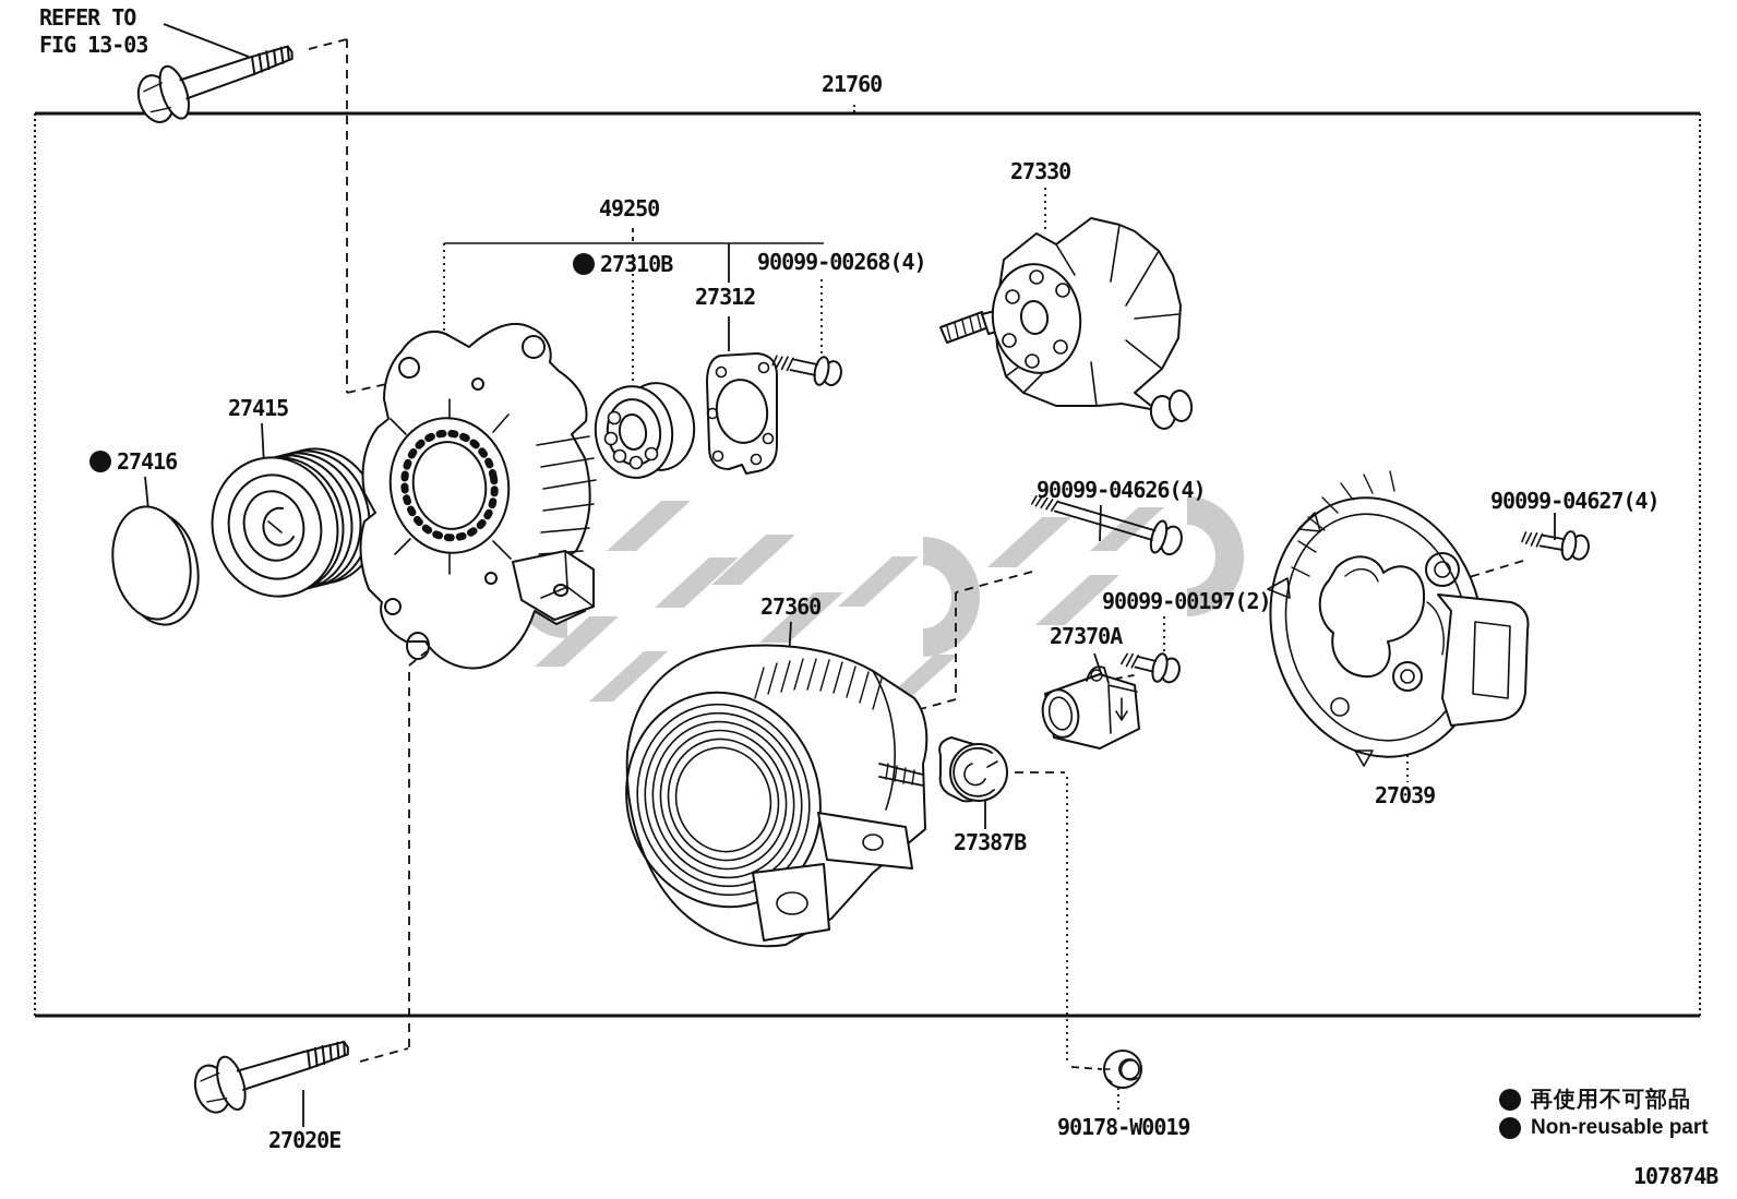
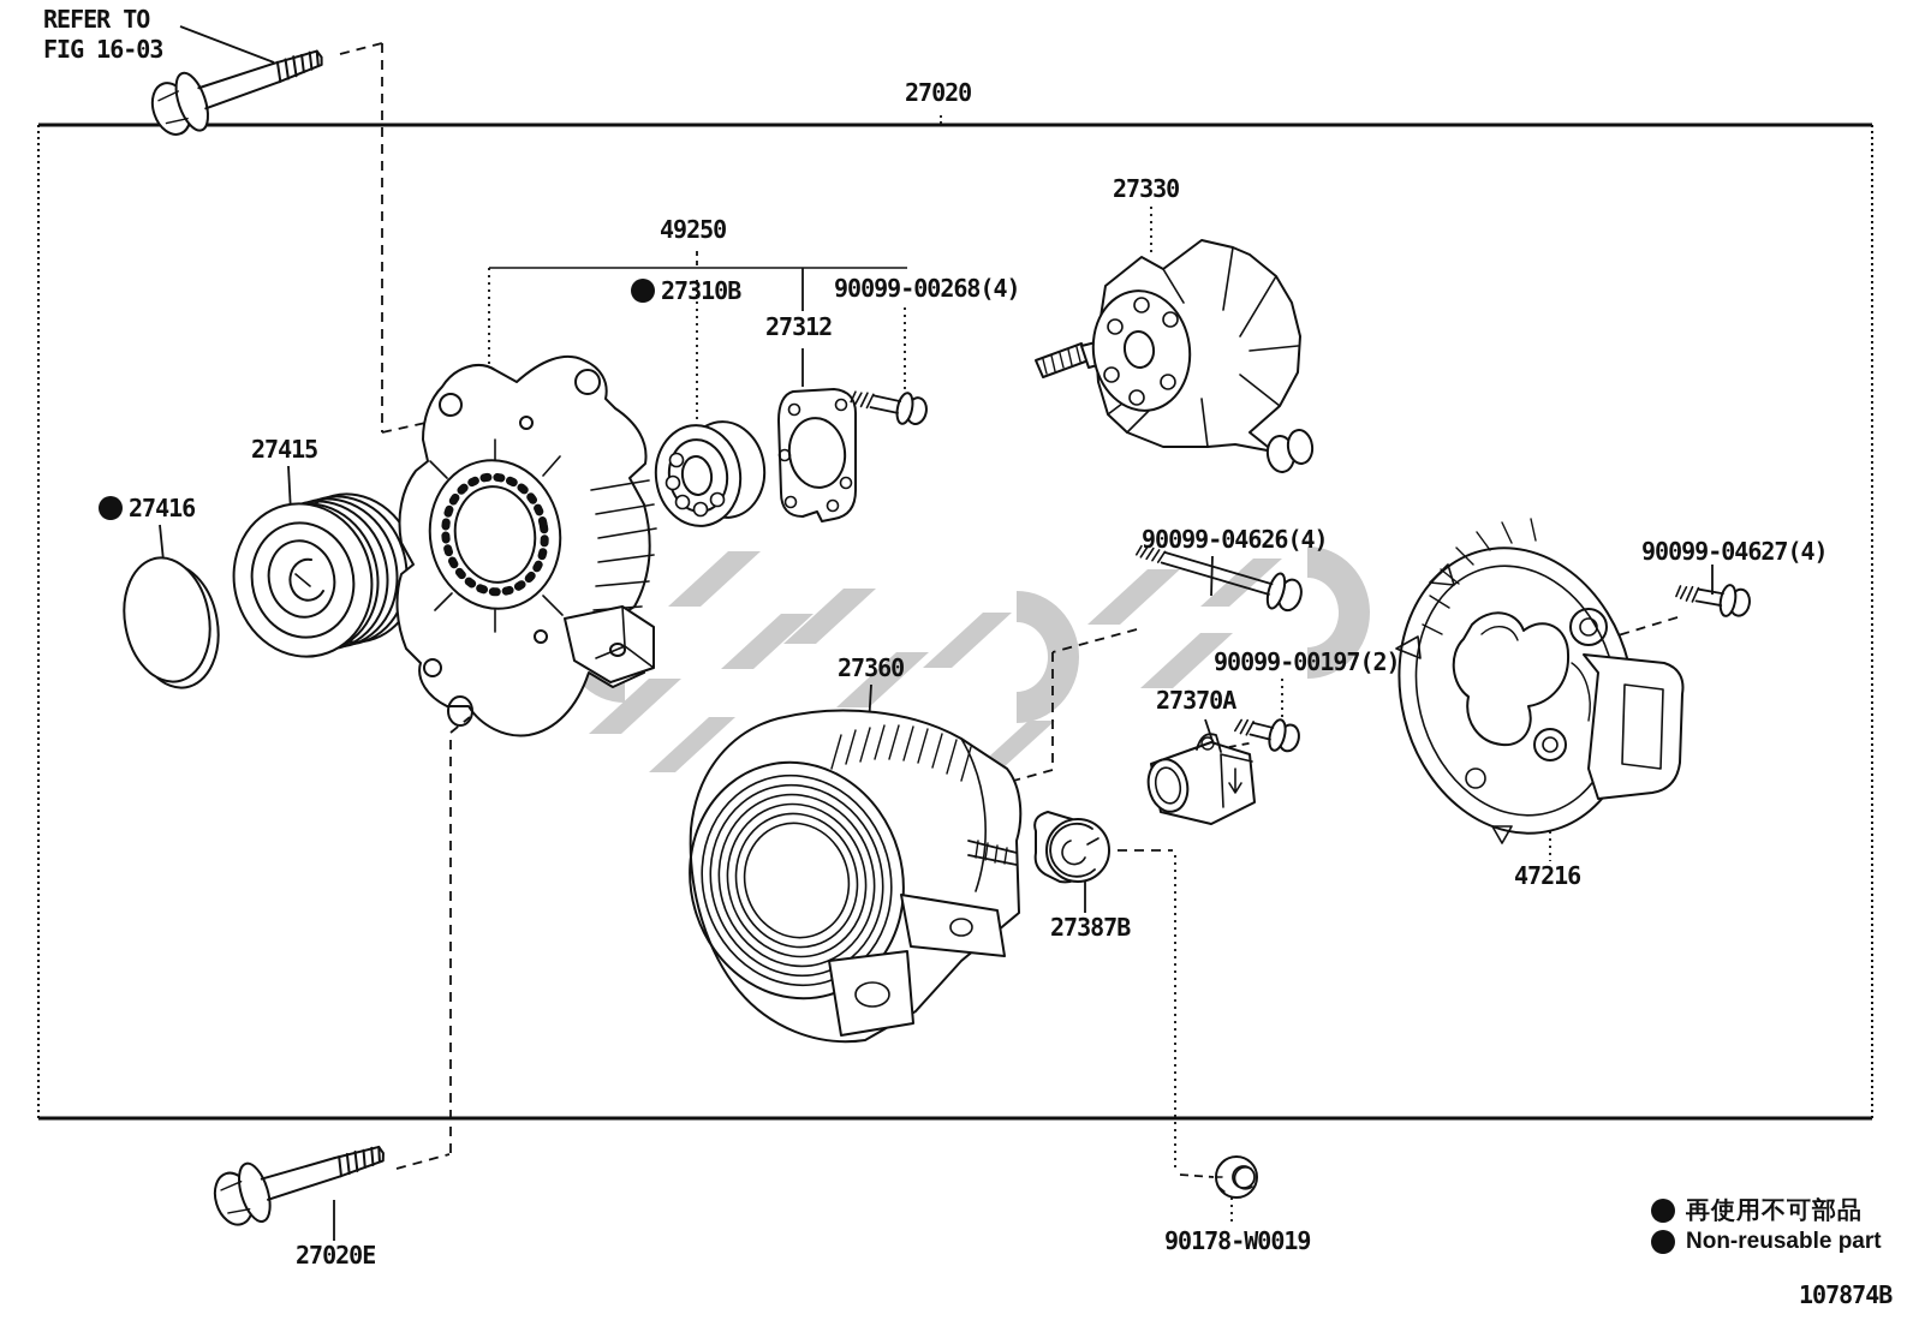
  REFER TO
- FIG 13-03
+ FIG 16-03
  再使用不可部品
  Non-reusable part
  107874B
- 21760
+ 27020
  49250
  27310B
  27312
  90099-00268(4)
  27330
  27415
  27416
  90099-04626(4)
  90099-00197(2)
  27370A
  27360
  27387B
- 27039
+ 47216
  90099-04627(4)
  27020E
  90178-W0019
